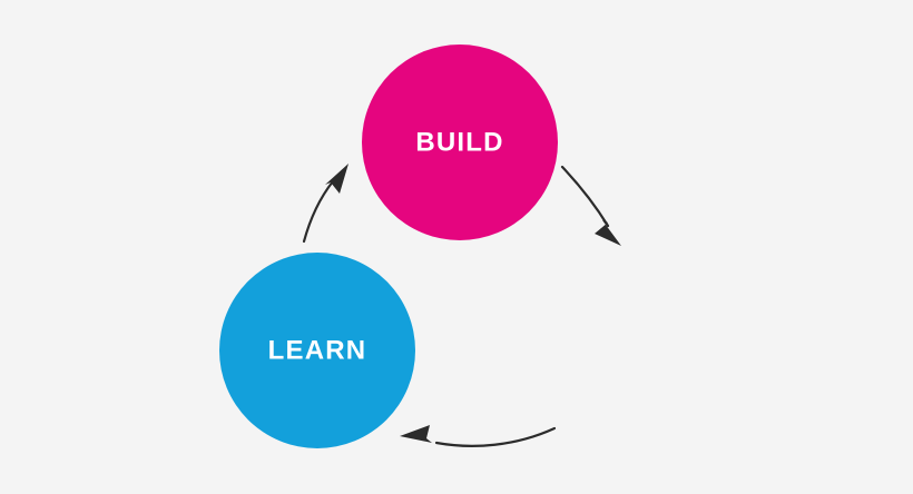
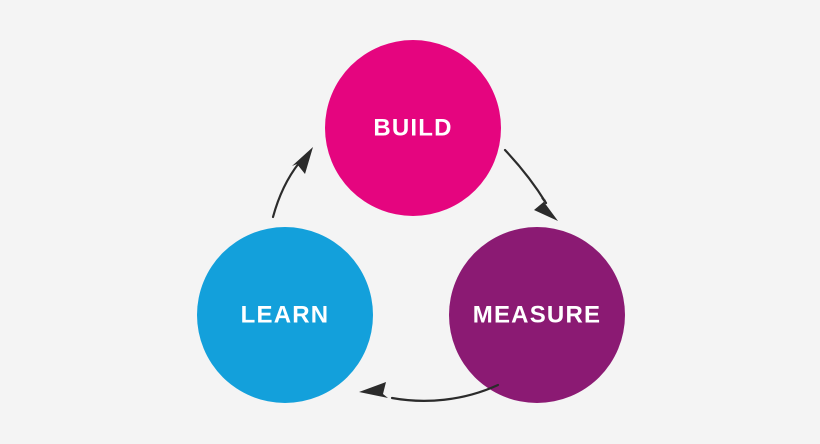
  BUILD
+ MEASURE
  LEARN
